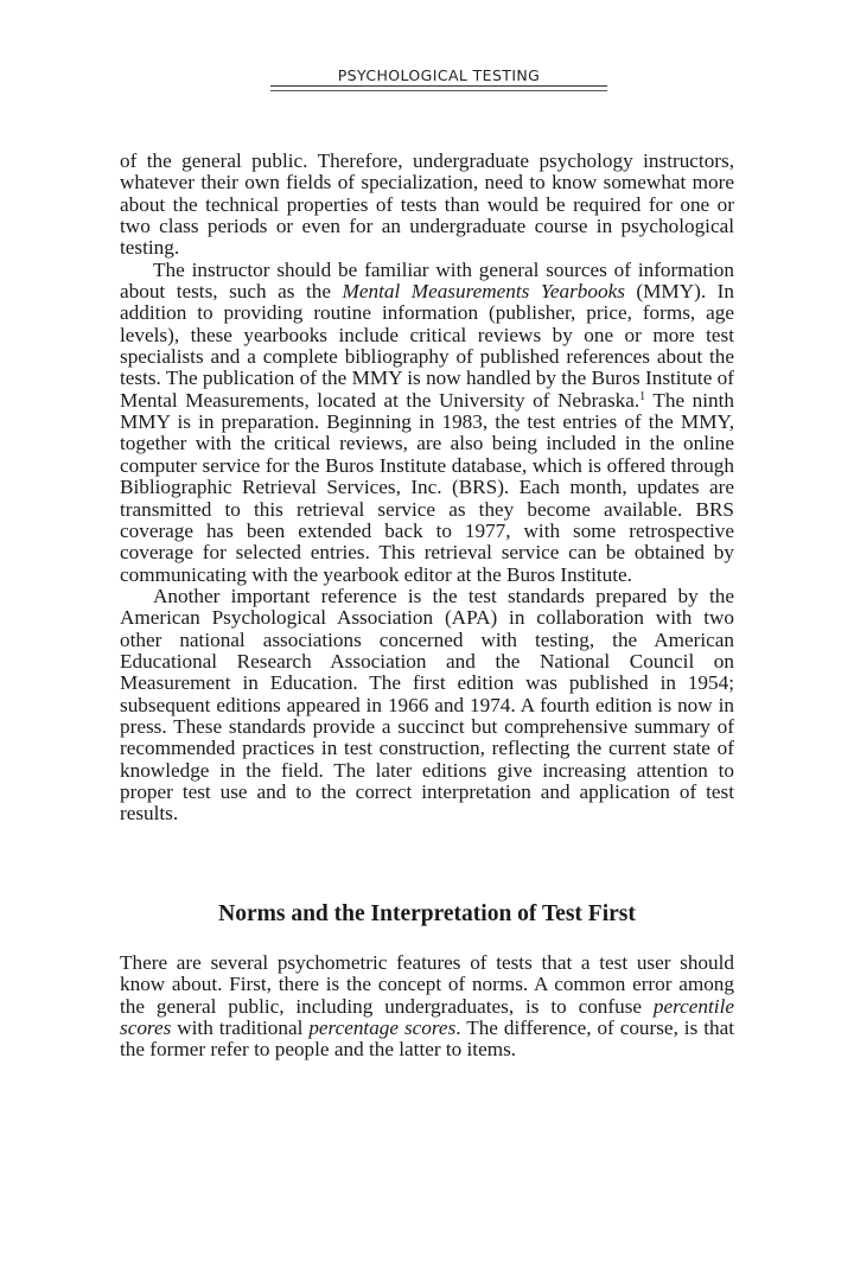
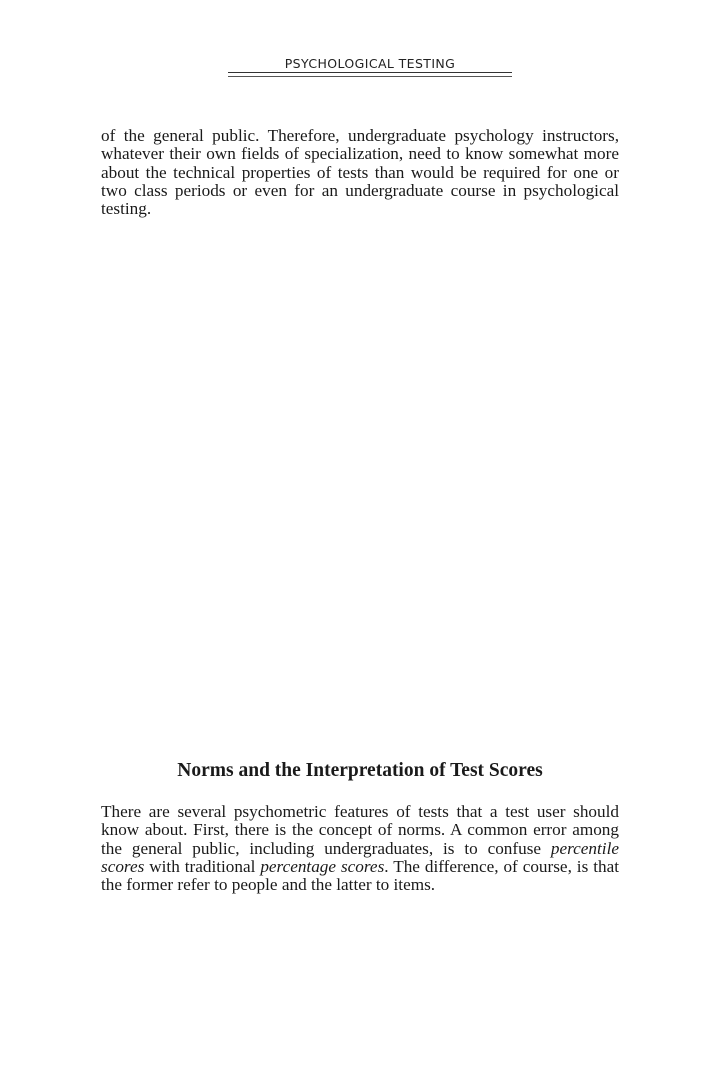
  PSYCHOLOGICAL TESTING
  of the general public. Therefore, undergraduate psychology instructors, whatever their own fields of specialization, need to know somewhat more about the technical properties of tests than would be required for one or two class periods or even for an undergraduate course in psychological testing.
- The instructor should be familiar with general sources of information about tests, such as the Mental Measurements Yearbooks (MMY). In addition to providing routine information (publisher, price, forms, age levels), these yearbooks include critical reviews by one or more test specialists and a complete bibliography of published references about the tests. The publication of the MMY is now handled by the Buros Institute of Mental Measurements, located at the University of Nebraska.1 The ninth MMY is in preparation. Beginning in 1983, the test entries of the MMY, together with the critical reviews, are also being included in the online computer service for the Buros Institute database, which is offered through Bibliographic Retrieval Services, Inc. (BRS). Each month, updates are transmitted to this retrieval service as they become available. BRS coverage has been extended back to 1977, with some retrospective coverage for selected entries. This retrieval service can be obtained by communicating with the yearbook editor at the Buros Institute.
- Another important reference is the test standards prepared by the American Psychological Association (APA) in collaboration with two other national associations concerned with testing, the American Educational Research Association and the National Council on Measurement in Education. The first edition was published in 1954; subsequent editions appeared in 1966 and 1974. A fourth edition is now in press. These standards provide a succinct but comprehensive summary of recommended practices in test construction, reflecting the current state of knowledge in the field. The later editions give increasing attention to proper test use and to the correct interpretation and application of test results.
- Norms and the Interpretation of Test First
+ Norms and the Interpretation of Test Scores
  There are several psychometric features of tests that a test user should know about. First, there is the concept of norms. A common error among the general public, including undergraduates, is to confuse percentile scores with traditional percentage scores. The difference, of course, is that the former refer to people and the latter to items.
